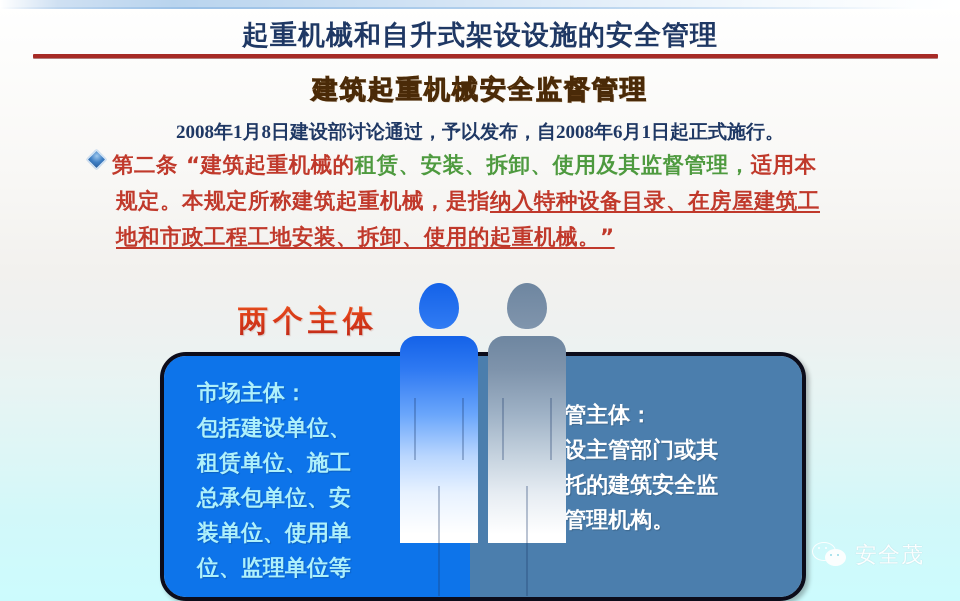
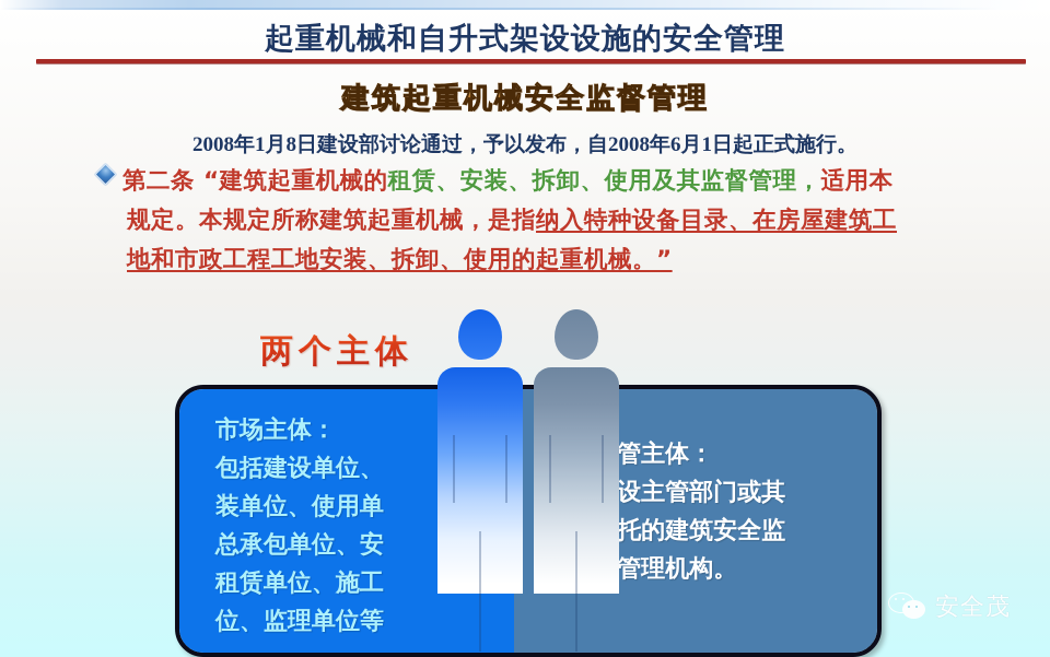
  起重机械和自升式架设设施的安全管理
  建筑起重机械安全监督管理
  2008年1月8日建设部讨论通过，予以发布，自2008年6月1日起正式施行。
  第二条 “建筑起重机械的租赁、安装、拆卸、使用及其监督管理，适用本
  规定。本规定所称建筑起重机械，是指纳入特种设备目录、在房屋建筑工
  地和市政工程工地安装、拆卸、使用的起重机械。”
  两个主体
  市场主体：
  包括建设单位、
- 租赁单位、施工
+ 装单位、使用单
  总承包单位、安
- 装单位、使用单
+ 租赁单位、施工
  位、监理单位等
  管主体：
  设主管部门或其
  托的建筑安全监
  管理机构。
  安全茂
